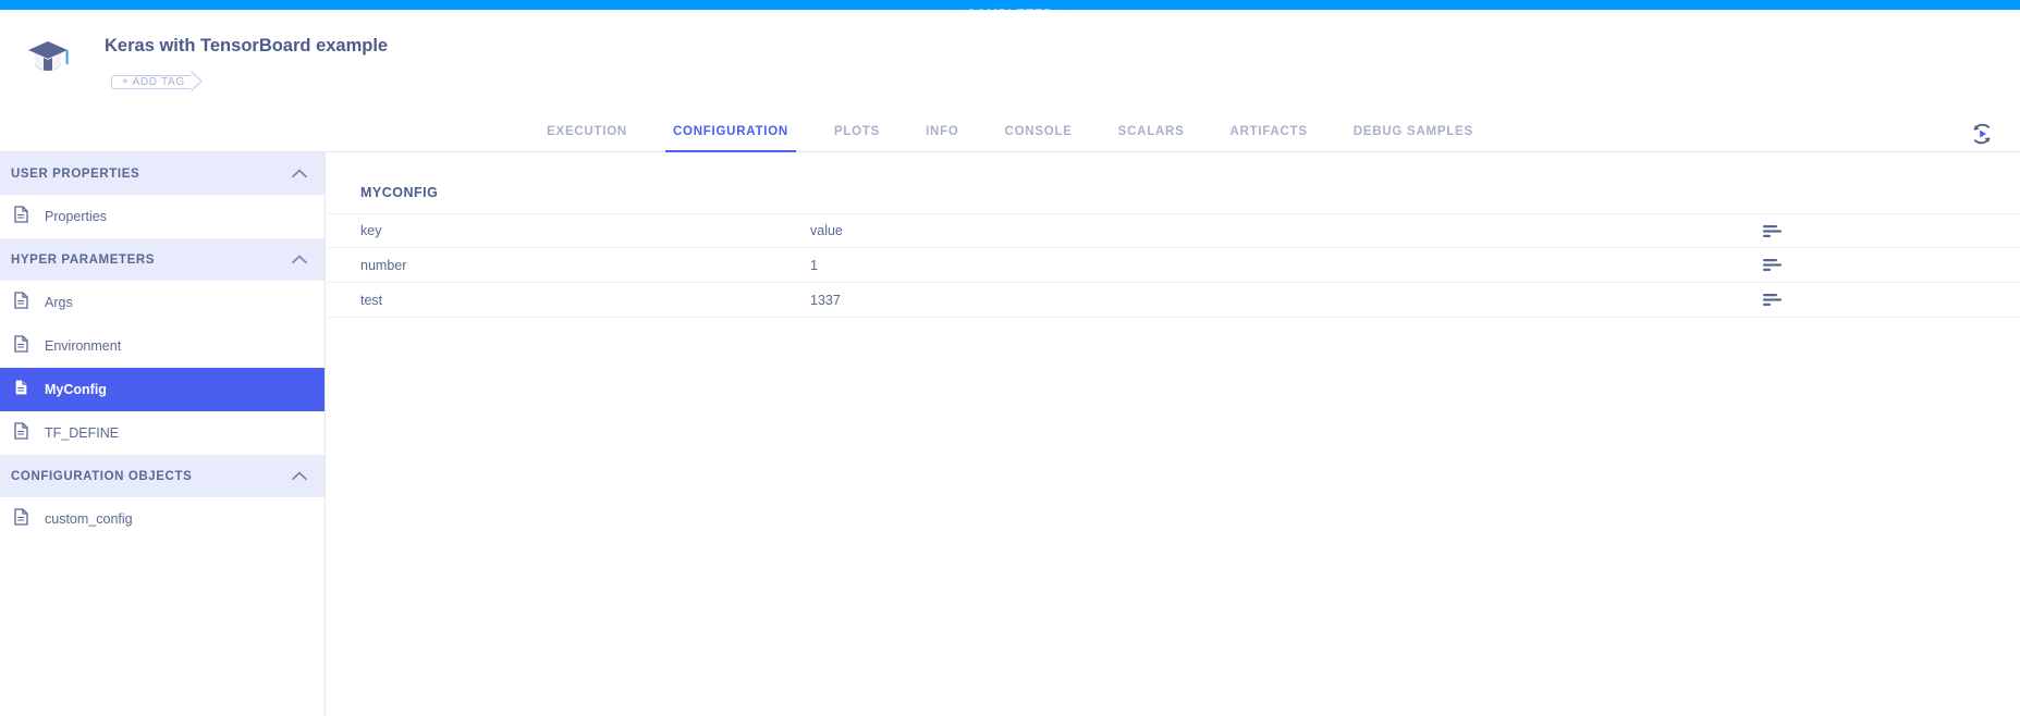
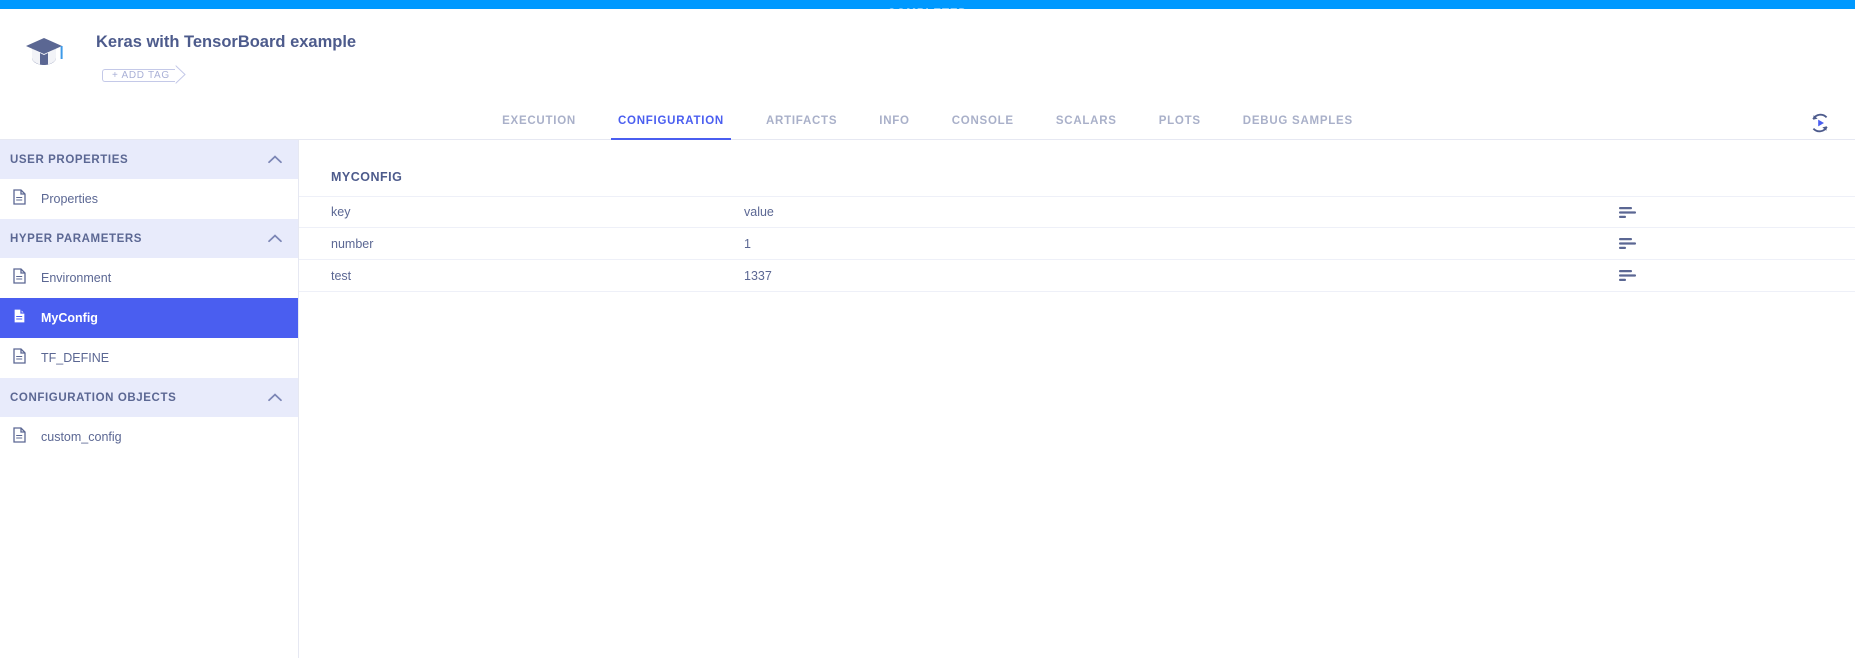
  Keras with TensorBoard example
  + ADD TAG
  EXECUTION
  CONFIGURATION
- PLOTS
+ ARTIFACTS
  INFO
  CONSOLE
  SCALARS
- ARTIFACTS
+ PLOTS
  DEBUG SAMPLES
  USER PROPERTIES
  Properties
  HYPER PARAMETERS
- Args
  Environment
  MyConfig
  TF_DEFINE
  CONFIGURATION OBJECTS
  custom_config
  MYCONFIG
  key
  value
  number
  1
  test
  1337
